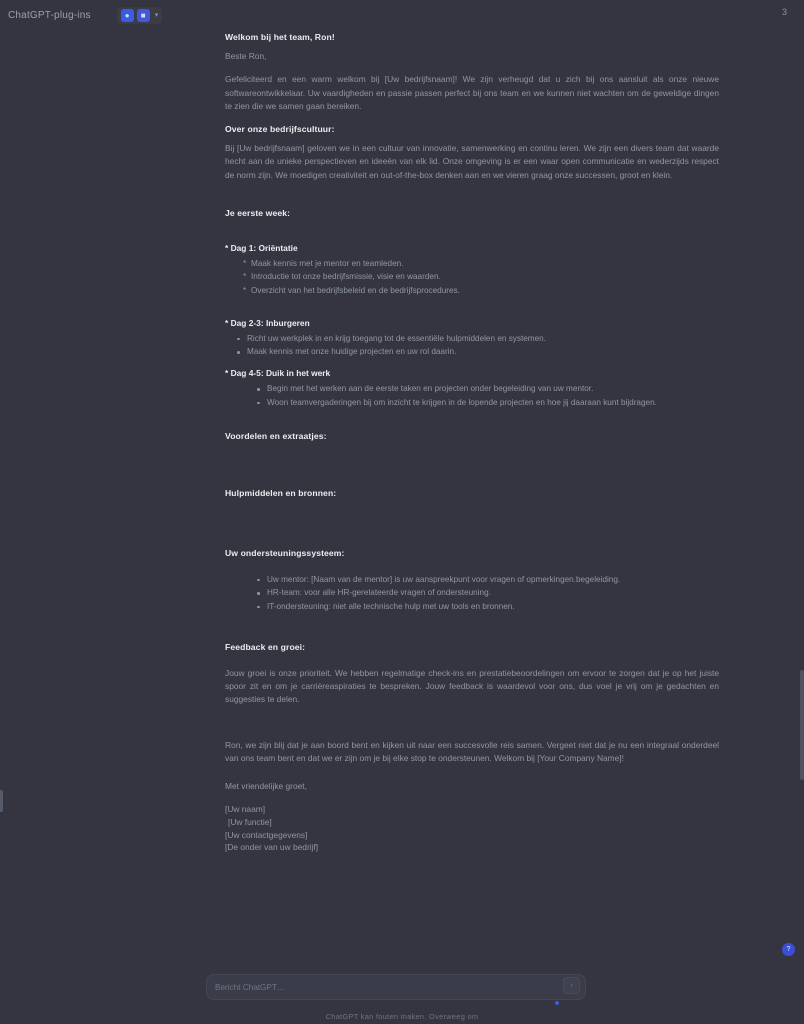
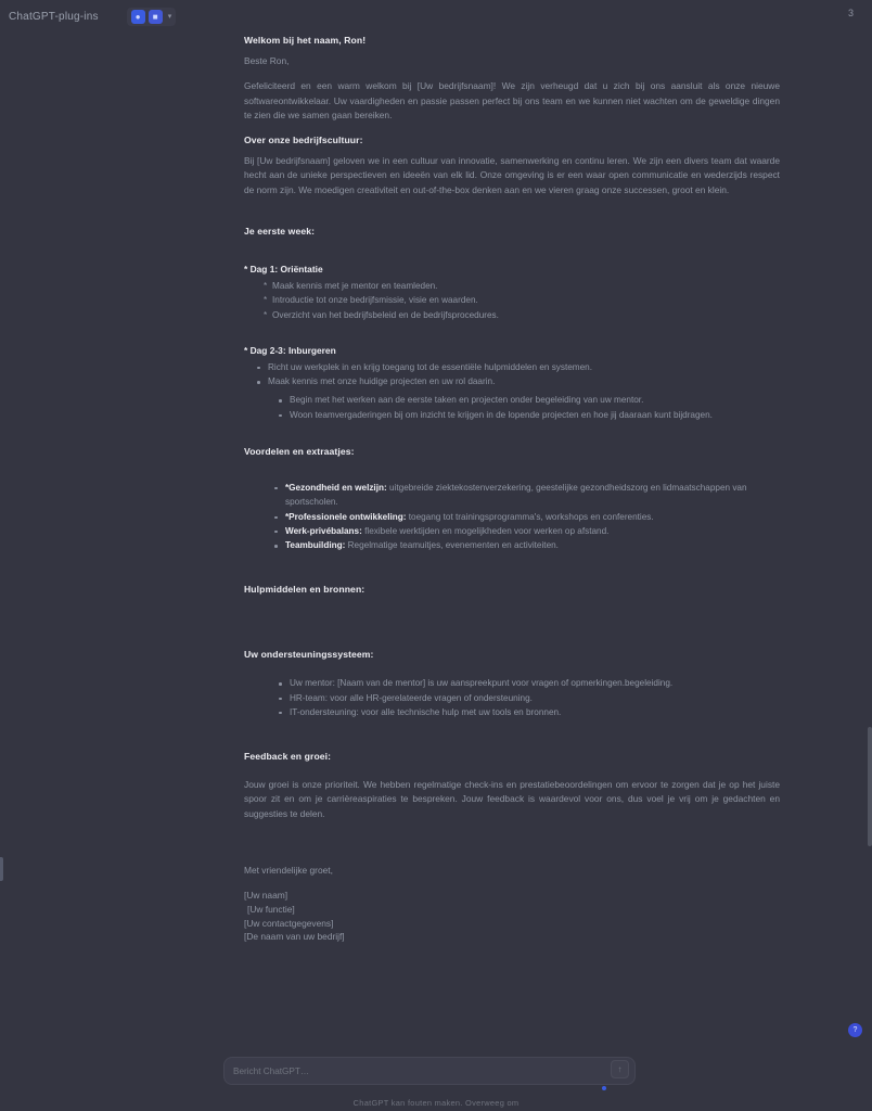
  ChatGPT-plug-ins
  ●
  ■
  3
- Welkom bij het team, Ron!
+ Welkom bij het naam, Ron!
  Beste Ron,
  Gefeliciteerd en een warm welkom bij [Uw bedrijfsnaam]! We zijn verheugd dat u zich bij ons aansluit als onze nieuwe softwareontwikkelaar. Uw vaardigheden en passie passen perfect bij ons team en we kunnen niet wachten om de geweldige dingen te zien die we samen gaan bereiken.
  Over onze bedrijfscultuur:
  Bij [Uw bedrijfsnaam] geloven we in een cultuur van innovatie, samenwerking en continu leren. We zijn een divers team dat waarde hecht aan de unieke perspectieven en ideeën van elk lid. Onze omgeving is er een waar open communicatie en wederzijds respect de norm zijn. We moedigen creativiteit en out-of-the-box denken aan en we vieren graag onze successen, groot en klein.
  Je eerste week:
  * Dag 1: Oriëntatie
  Maak kennis met je mentor en teamleden.
  Introductie tot onze bedrijfsmissie, visie en waarden.
  Overzicht van het bedrijfsbeleid en de bedrijfsprocedures.
  * Dag 2-3: Inburgeren
  Richt uw werkplek in en krijg toegang tot de essentiële hulpmiddelen en systemen.
  Maak kennis met onze huidige projecten en uw rol daarin.
- * Dag 4-5: Duik in het werk
  Begin met het werken aan de eerste taken en projecten onder begeleiding van uw mentor.
  Woon teamvergaderingen bij om inzicht te krijgen in de lopende projecten en hoe jij daaraan kunt bijdragen.
  Voordelen en extraatjes:
+ *Gezondheid en welzijn: uitgebreide ziektekostenverzekering, geestelijke gezondheidszorg en lidmaatschappen van sportscholen.
+ *Professionele ontwikkeling: toegang tot trainingsprogramma's, workshops en conferenties.
+ Werk-privébalans: flexibele werktijden en mogelijkheden voor werken op afstand.
+ Teambuilding: Regelmatige teamuitjes, evenementen en activiteiten.
  Hulpmiddelen en bronnen:
  Uw ondersteuningssysteem:
  Uw mentor: [Naam van de mentor] is uw aanspreekpunt voor vragen of opmerkingen.begeleiding.
  HR-team: voor alle HR-gerelateerde vragen of ondersteuning.
- IT-ondersteuning: niet alle technische hulp met uw tools en bronnen.
+ IT-ondersteuning: voor alle technische hulp met uw tools en bronnen.
  Feedback en groei:
  Jouw groei is onze prioriteit. We hebben regelmatige check-ins en prestatiebeoordelingen om ervoor te zorgen dat je op het juiste spoor zit en om je carrièreaspiraties te bespreken. Jouw feedback is waardevol voor ons, dus voel je vrij om je gedachten en suggesties te delen.
- Ron, we zijn blij dat je aan boord bent en kijken uit naar een succesvolle reis samen. Vergeet niet dat je nu een integraal onderdeel van ons team bent en dat we er zijn om je bij elke stop te ondersteunen. Welkom bij [Your Company Name]!
  Met vriendelijke groet,
  [Uw naam]
  [Uw functie]
  [Uw contactgegevens]
- [De onder van uw bedrijf]
+ [De naam van uw bedrijf]
  Bericht ChatGPT…
  ↑
  ChatGPT kan fouten maken. Overweeg om
